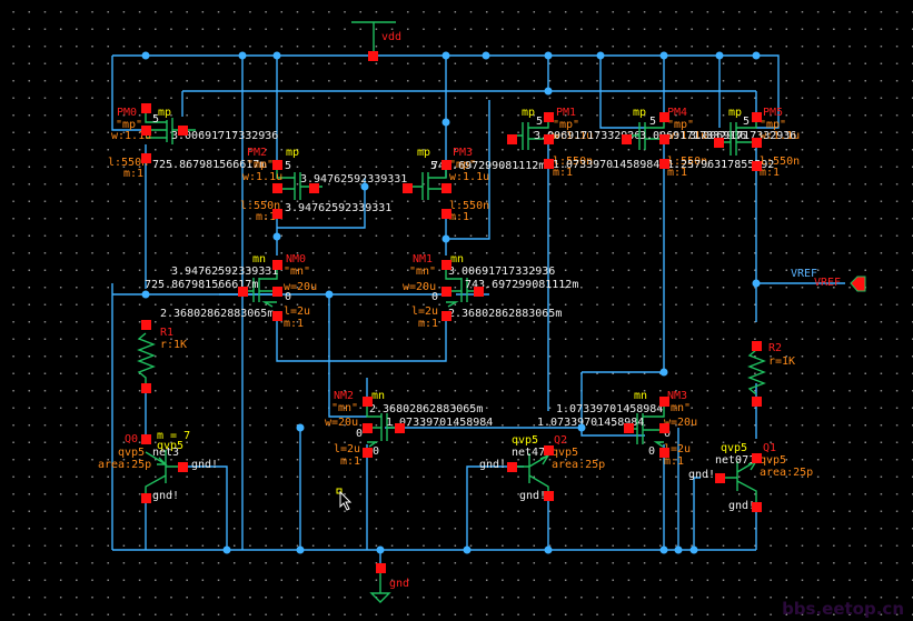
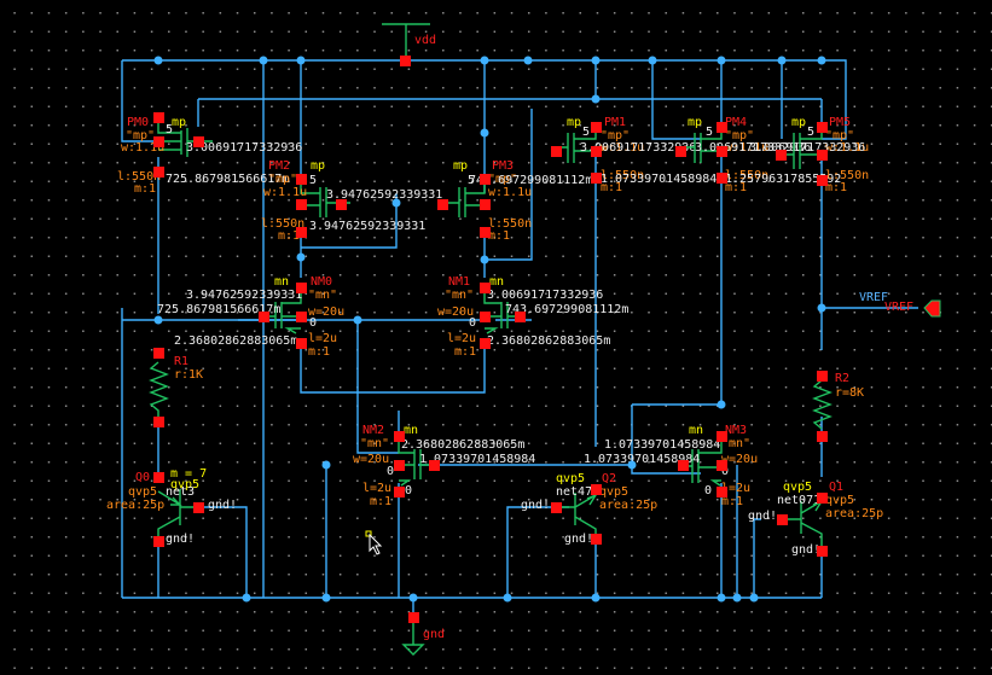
  vdd
  gnd
  VREF
  VREF
  PM0
  mp
  "mp"
  w:1.1u
  l:550
  m:1
  5
  3.00691717332936
  725.867981566617m
  PM2
  mp
  "mp"
  w:1.1u
  l:550n
  5
  3.94762592339331
  3.94762592339331
  PM3
  mp
  "mp"
  w:1.1u
  l:550n
  m:1
  5
  7.697299081112m
  PM1
  mp
  "mp"
  w:1.1u
  l:550n
  m:1
  5
  1.07339701458984
  PM4
  mp
  "mp"
  w:1.1u
  l:550n
  m:1
  5
  3.069171733296
  1.2579631785592
  PM5
  mp
  "mp"
  w:1.1u
  l:550n
  m:1
  5
  3.00691717332936
  NM0
  mn
  "mn"
  w=20u
  l=2u
  m:1
  0
  3.94762592339331
  725.867981566617m
  2.36802862883065m
  NM1
  mn
  "mn"
  w=20u
  l=2u
  m:1
  0
  3.00691717332936
  743.697299081112m
  2.36802862883065m
  NM2
  mn
  "mn"
  w=20u
  l=2u
  m:1
  0
  2.36802862883065m
  1.07339701458984
  0
  NM3
  mn
  "mn"
  w=20u
  =2u
  m:1
  0
  1.07339701458984
  1.07339701458984
  0
  R1
  r:1K
  R2
- r=1K
+ r=8K
  Q0
  m = 7
  qvp5
  qvp5
  area:25p
  net3
  gnd!
  gnd!
  Q2
  qvp5
  qvp5
  area:25p
  net47
  gnd!
  gnd!
  Q1
  qvp5
  qvp5
  area:25p
  net07
  gnd!
  gnd
- bbs.eetop.cn
